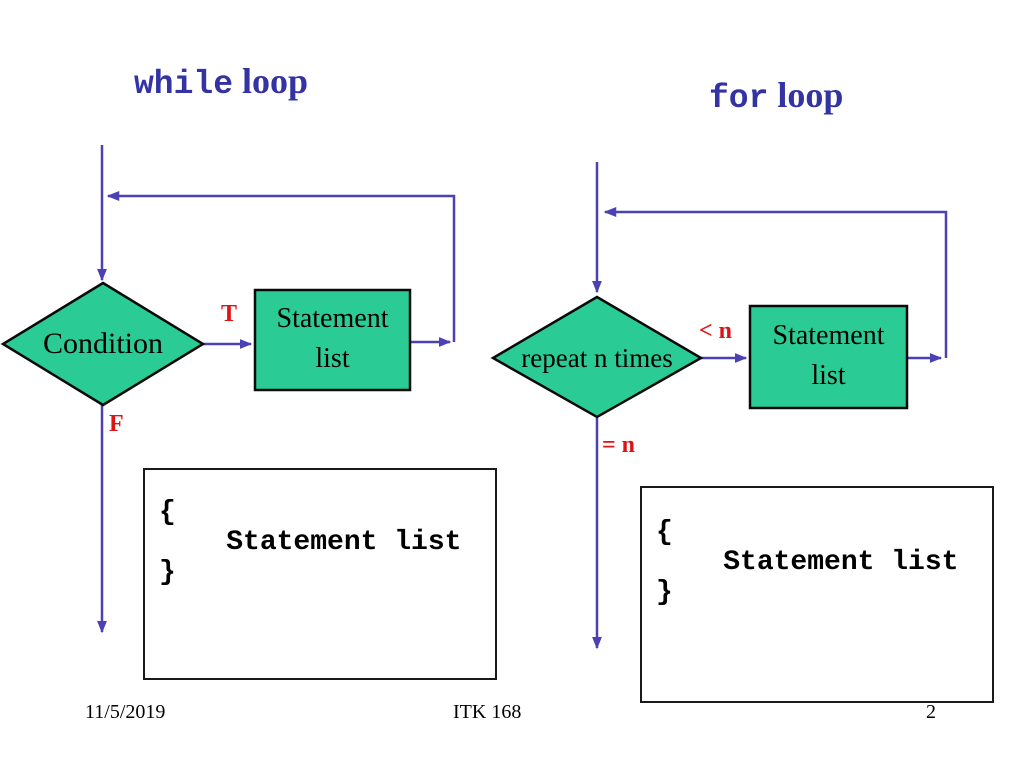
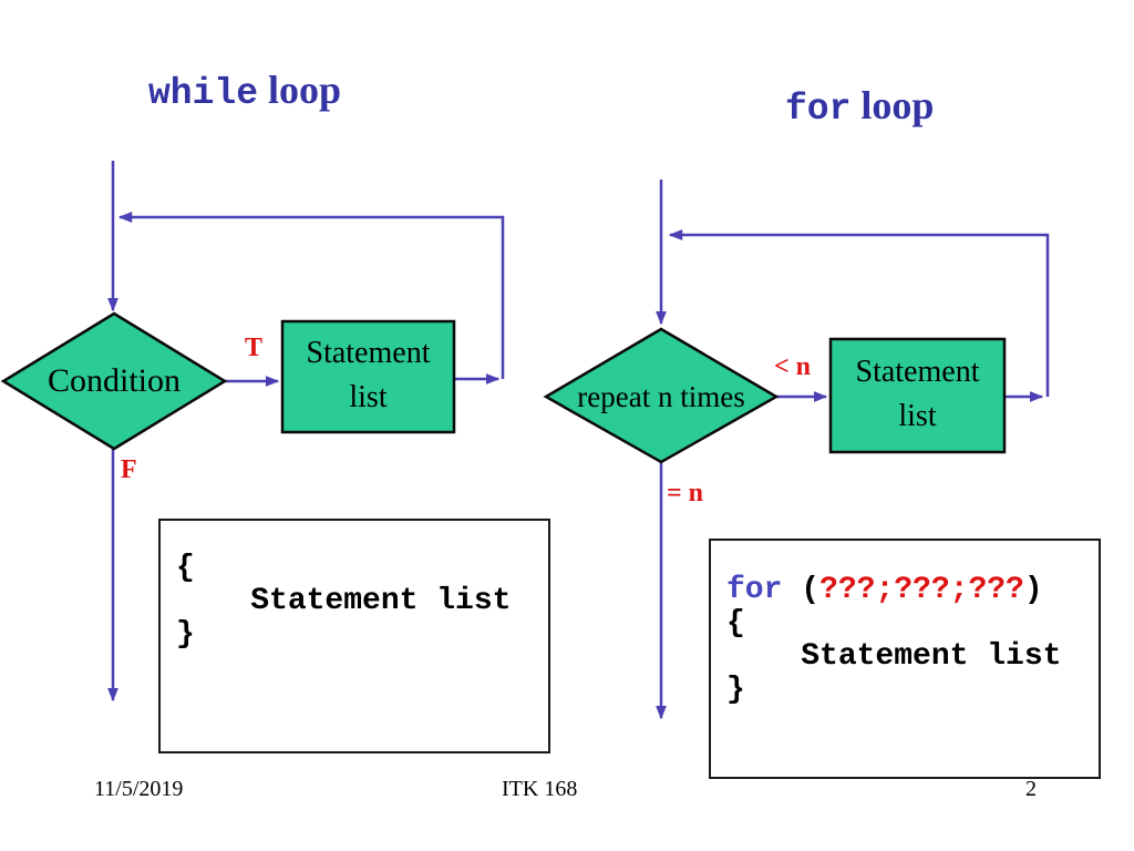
  while loop
  for loop
  Condition
  Statement
  list
  T
  F
  repeat n times
  Statement
  list
  < n
  = n
  {
  Statement list
  }
+ for (???;???;???)
  {
  Statement list
  }
  11/5/2019
  ITK 168
  2
